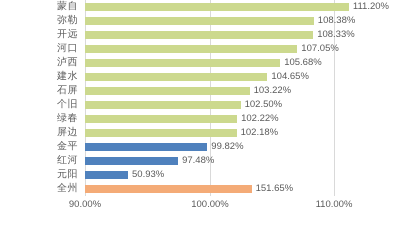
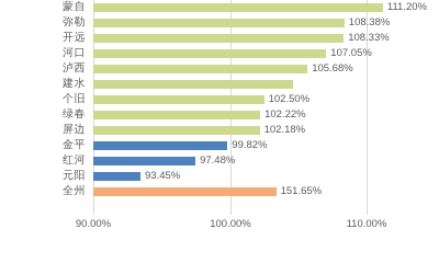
  蒙自
  111.20%
  弥勒
  108.38%
  开远
  108.33%
  河口
  107.05%
  泸西
  105.68%
  建水
- 104.65%
- 石屏
- 103.22%
  个旧
  102.50%
  绿春
  102.22%
  屏边
  102.18%
  金平
  99.82%
  红河
  97.48%
  元阳
- 50.93%
+ 93.45%
  全州
  151.65%
  90.00%
  100.00%
  110.00%
